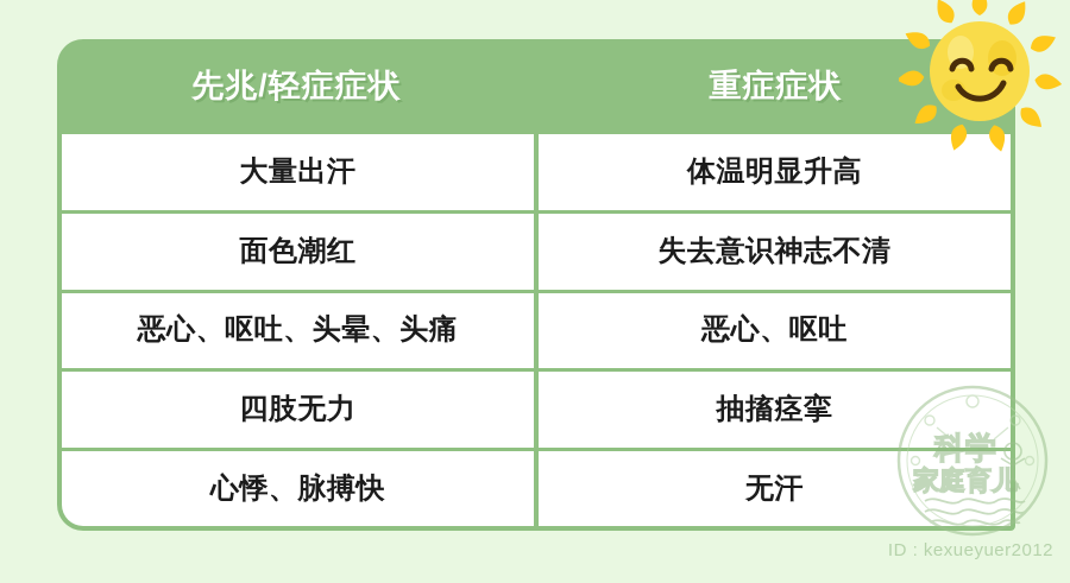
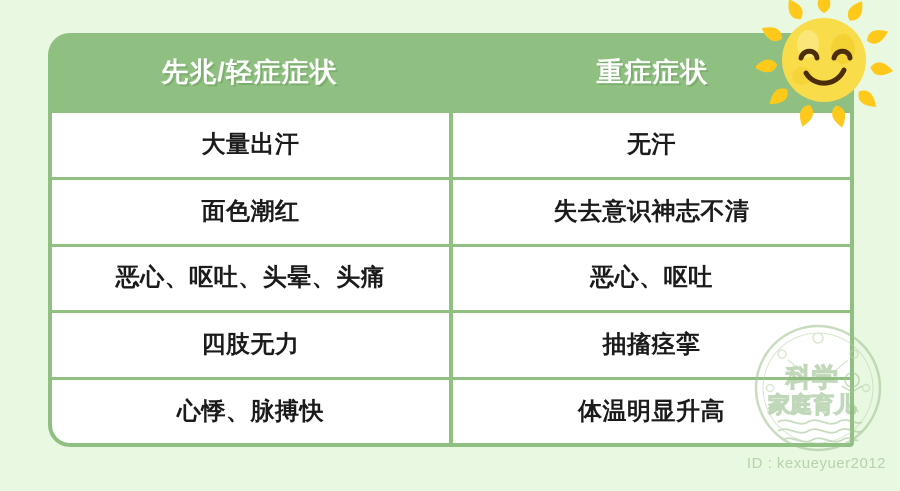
  先兆/轻症症状
  重症症状
  大量出汗
- 体温明显升高
+ 无汗
  面色潮红
  失去意识神志不清
  恶心、呕吐、头晕、头痛
  恶心、呕吐
  四肢无力
  抽搐痉挛
  心悸、脉搏快
- 无汗
+ 体温明显升高
  科学
  家庭育儿
  ID : kexueyuer2012
